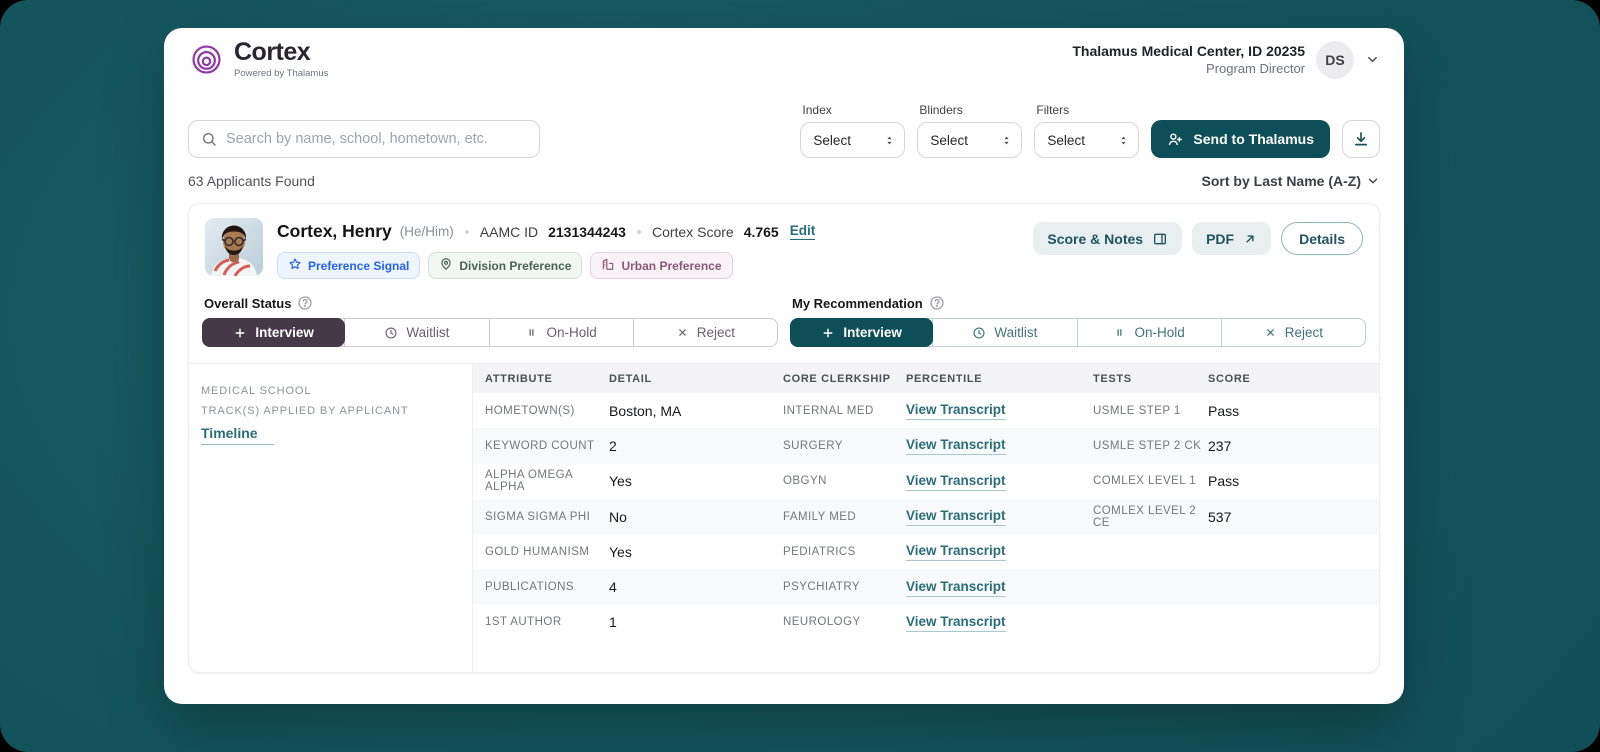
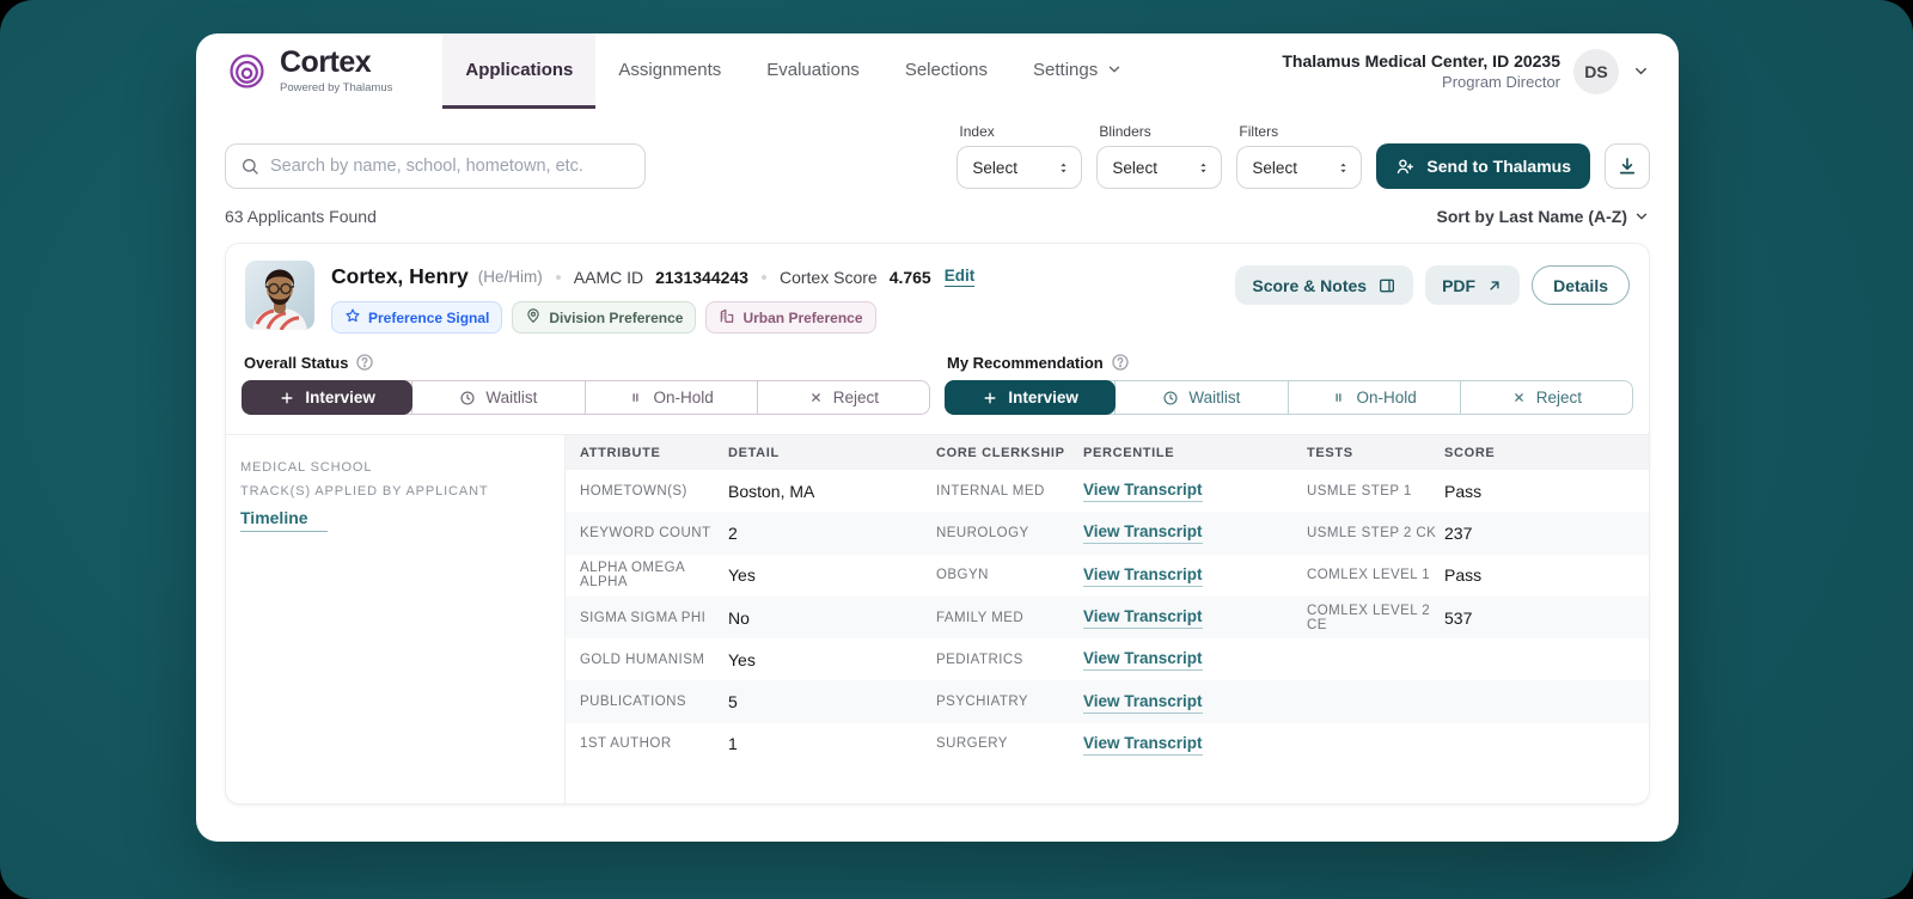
  Cortex
  Powered by Thalamus
+ Applications
+ Assignments
+ Evaluations
+ Selections
+ Settings
  Thalamus Medical Center, ID 20235
  Program Director
  DS
  Search by name, school, hometown, etc.
  Index
  Select
  Blinders
  Select
  Filters
  Select
  Send to Thalamus
  63 Applicants Found
  Sort by Last Name (A-Z)
  Cortex, Henry
  (He/Him)
  AAMC ID
  2131344243
  Cortex Score
  4.765
  Edit
  Preference Signal
  Division Preference
  Urban Preference
  Score & Notes
  PDF
  Details
  Overall Status
  Interview
  Waitlist
  On-Hold
  Reject
  My Recommendation
  Interview
  Waitlist
  On-Hold
  Reject
  MEDICAL SCHOOL
  TRACK(S) APPLIED BY APPLICANT
  Timeline
  ATTRIBUTE
  DETAIL
  CORE CLERKSHIP
  PERCENTILE
  TESTS
  SCORE
  HOMETOWN(S)
  Boston, MA
  INTERNAL MED
  View Transcript
  USMLE STEP 1
  Pass
  KEYWORD COUNT
  2
- SURGERY
+ NEUROLOGY
  View Transcript
  USMLE STEP 2 CK
  237
  ALPHA OMEGA ALPHA
  Yes
  OBGYN
  View Transcript
  COMLEX LEVEL 1
  Pass
  SIGMA SIGMA PHI
  No
  FAMILY MED
  View Transcript
  COMLEX LEVEL 2 CE
  537
  GOLD HUMANISM
  Yes
  PEDIATRICS
  View Transcript
  PUBLICATIONS
- 4
+ 5
  PSYCHIATRY
  View Transcript
  1ST AUTHOR
  1
- NEUROLOGY
+ SURGERY
  View Transcript
